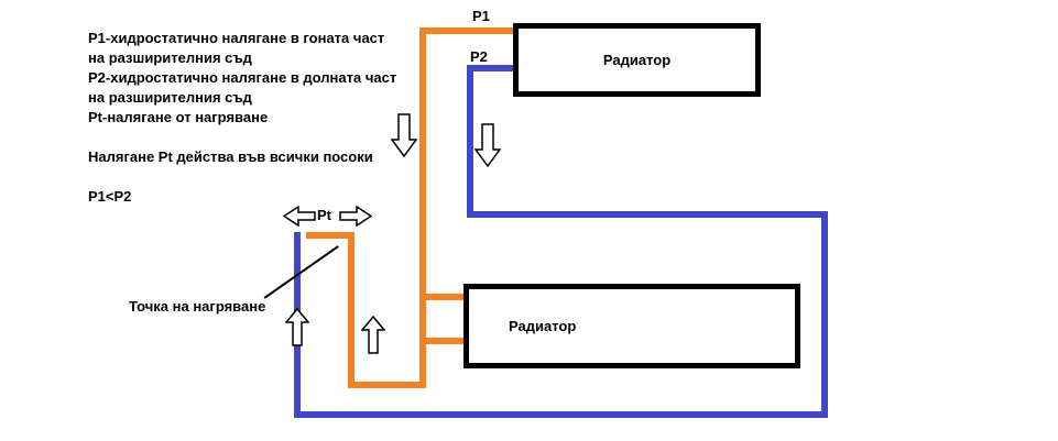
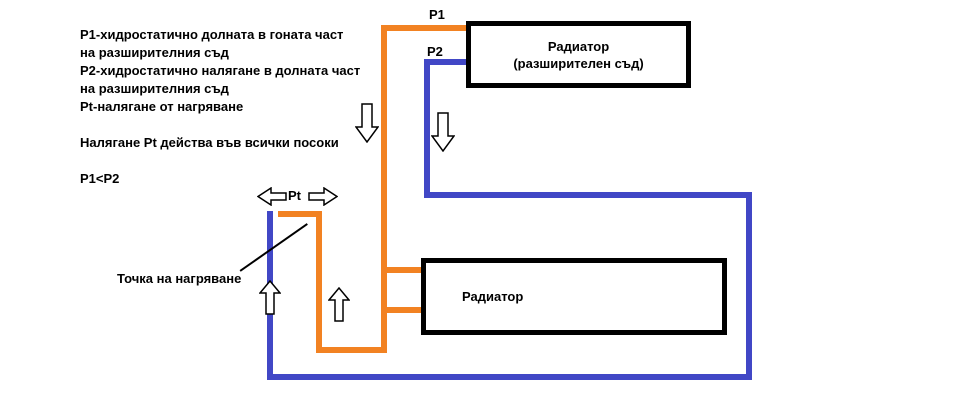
- Р1-хидростатично налягане в гоната част
+ Р1-хидростатично долната в гоната част
  на разширителния съд
  Р2-хидростатично налягане в долната част
  на разширителния съд
  Pt-налягане от нагряване
  Налягане Pt действа във всички посоки
  P1<P2
  Радиатор
+ (разширителен съд)
  Радиатор
  P1
  P2
  Pt
  Точка на нагряване
